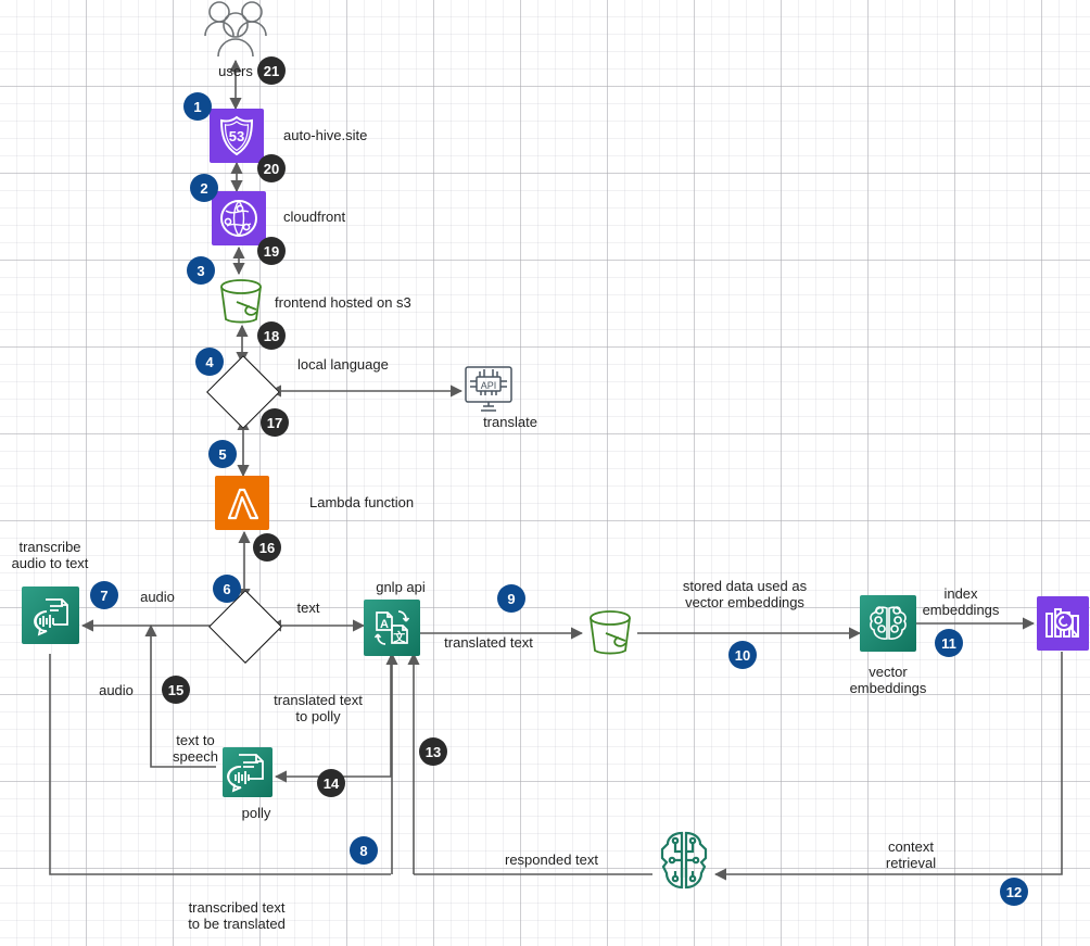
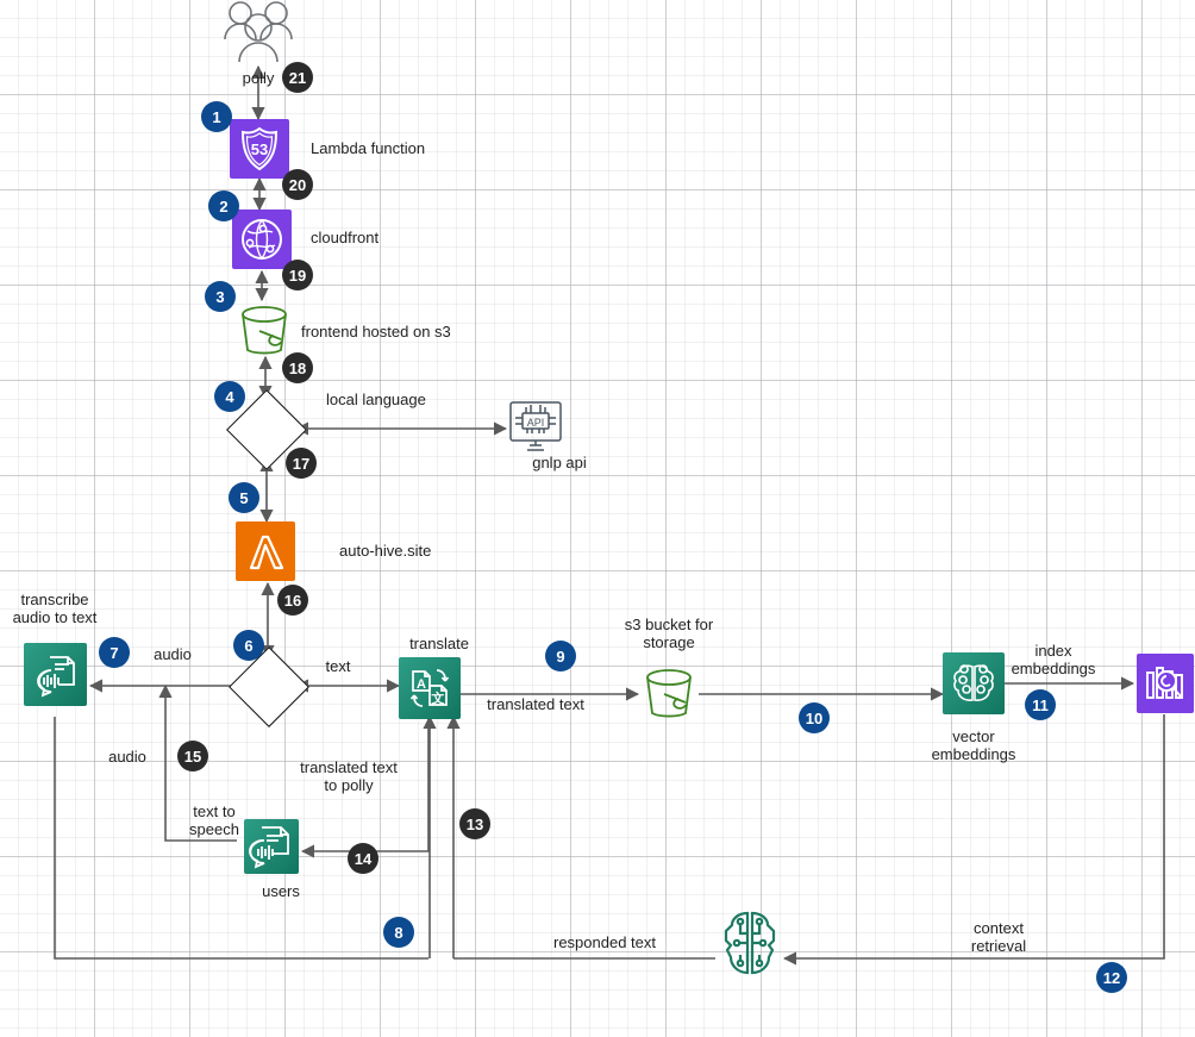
- users
+ polly
  53
- auto-hive.site
+ Lambda function
  cloudfront
  frontend hosted on s3
  API
- translate
+ gnlp api
- Lambda function
+ auto-hive.site
  transcribe
  audio to text
  A
  文
- gnlp api
+ translate
- polly
+ users
+ s3 bucket for
+ storage
  vector
  embeddings
  local language
  audio
  text
  translated text
- stored data used as
- vector embeddings
  index
  embeddings
  audio
  translated text
  to polly
  text to
  speech
  responded text
  context
  retrieval
- transcribed text
- to be translated
  1
  2
  3
  4
  5
  6
  7
  8
  9
  10
  11
  12
  13
  14
  15
  16
  17
  18
  19
  20
  21
